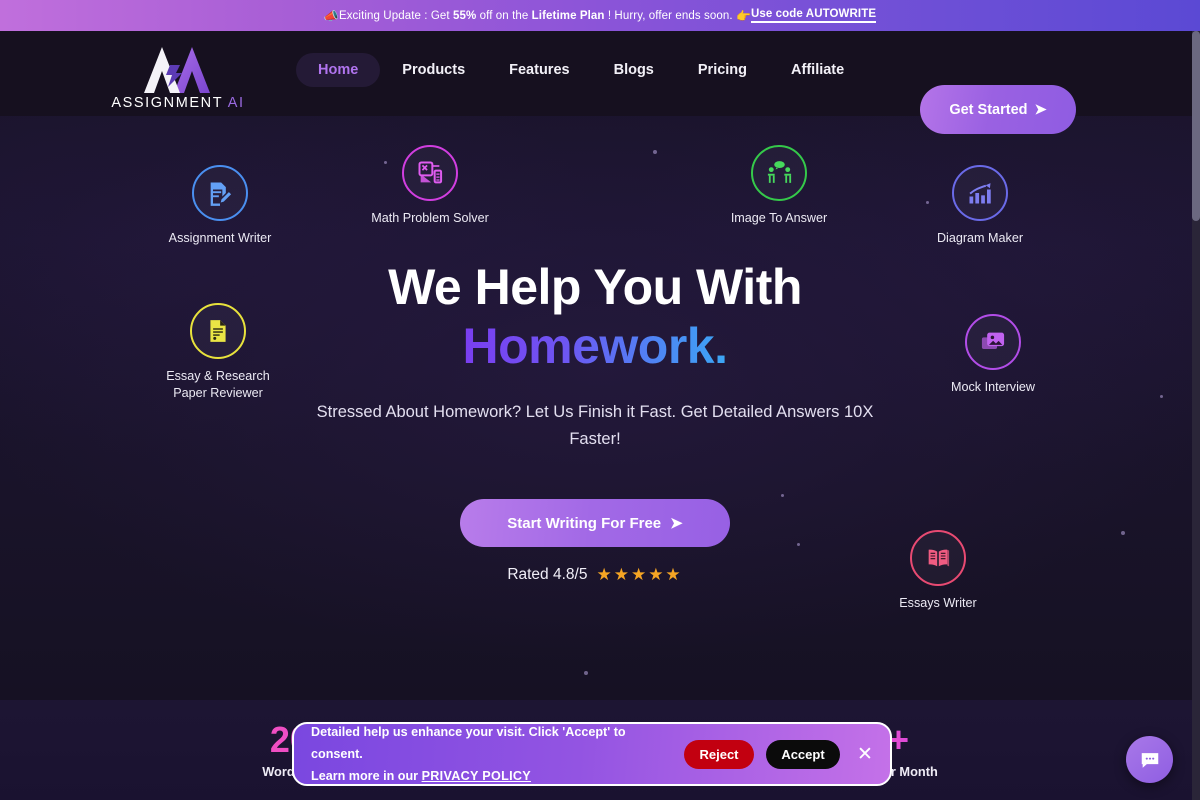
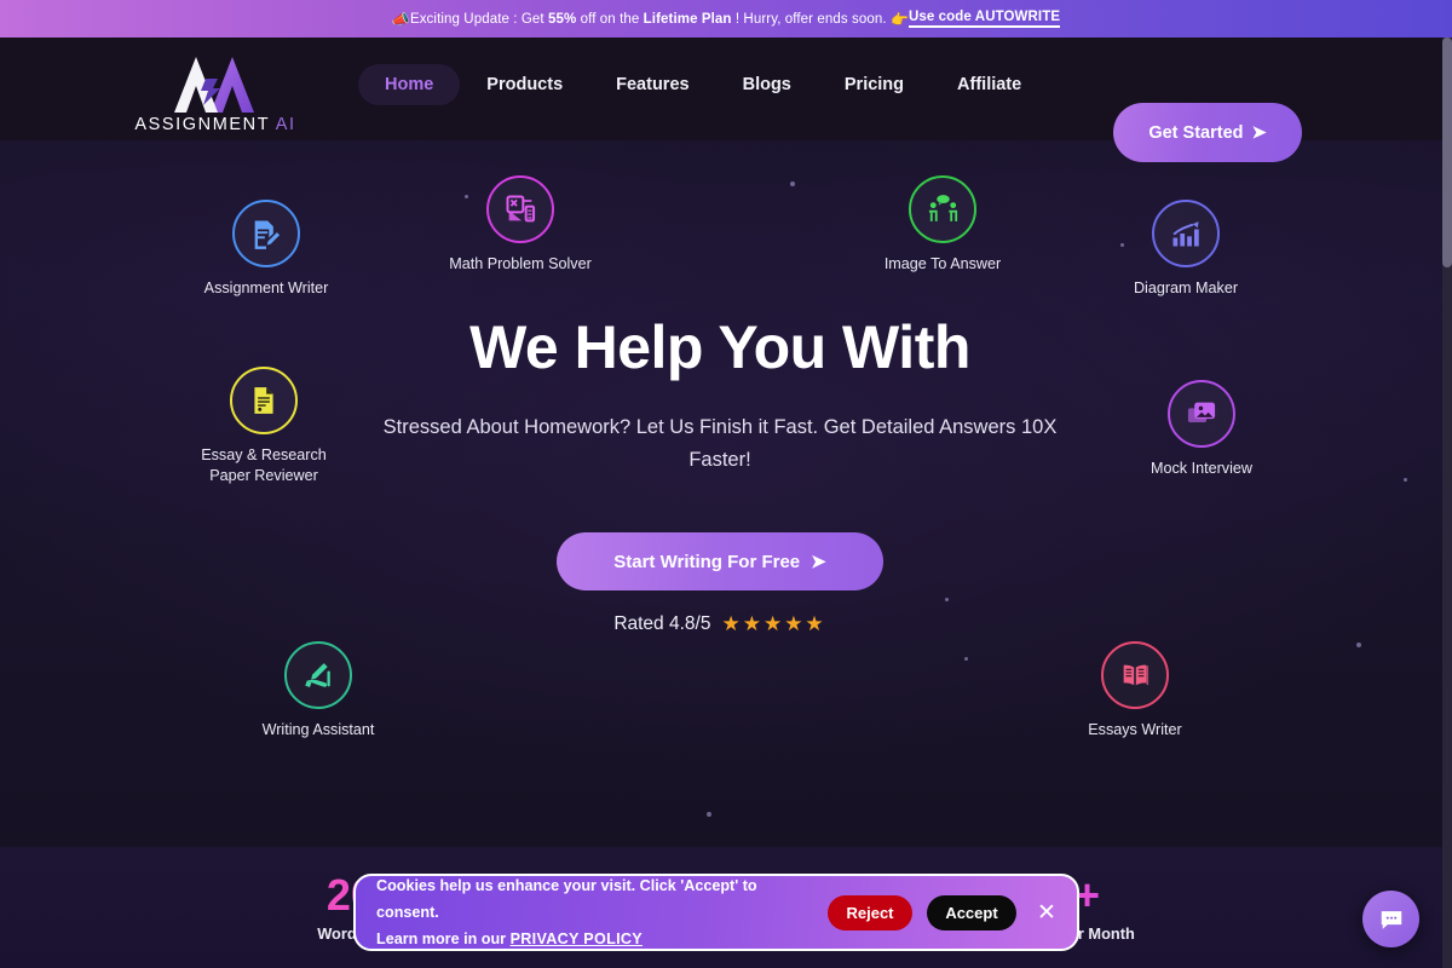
  📣
  Exciting Update : Get
  55%
  off on the
  Lifetime Plan
  ! Hurry, offer ends soon.
  👉
  Use code AUTOWRITE
  ASSIGNMENT AI
  Home
  Products
  Features
  Blogs
  Pricing
  Affiliate
  Get Started
  ➤
  Assignment Writer
  Math Problem Solver
  Essay & Research
  Paper Reviewer
+ Writing Assistant
  Image To Answer
  Diagram Maker
  Mock Interview
  Essays Writer
  We Help You With
- Homework.
  Stressed About Homework? Let Us Finish it Fast. Get Detailed Answers 10X Faster!
  Start Writing For Free
  ➤
  Rated 4.8/5
  ★★★★★
- Detailed help us enhance your visit. Click 'Accept' to consent.
+ Cookies help us enhance your visit. Click 'Accept' to consent.
  Learn more in our PRIVACY POLICY
  Reject
  Accept
  ✕
